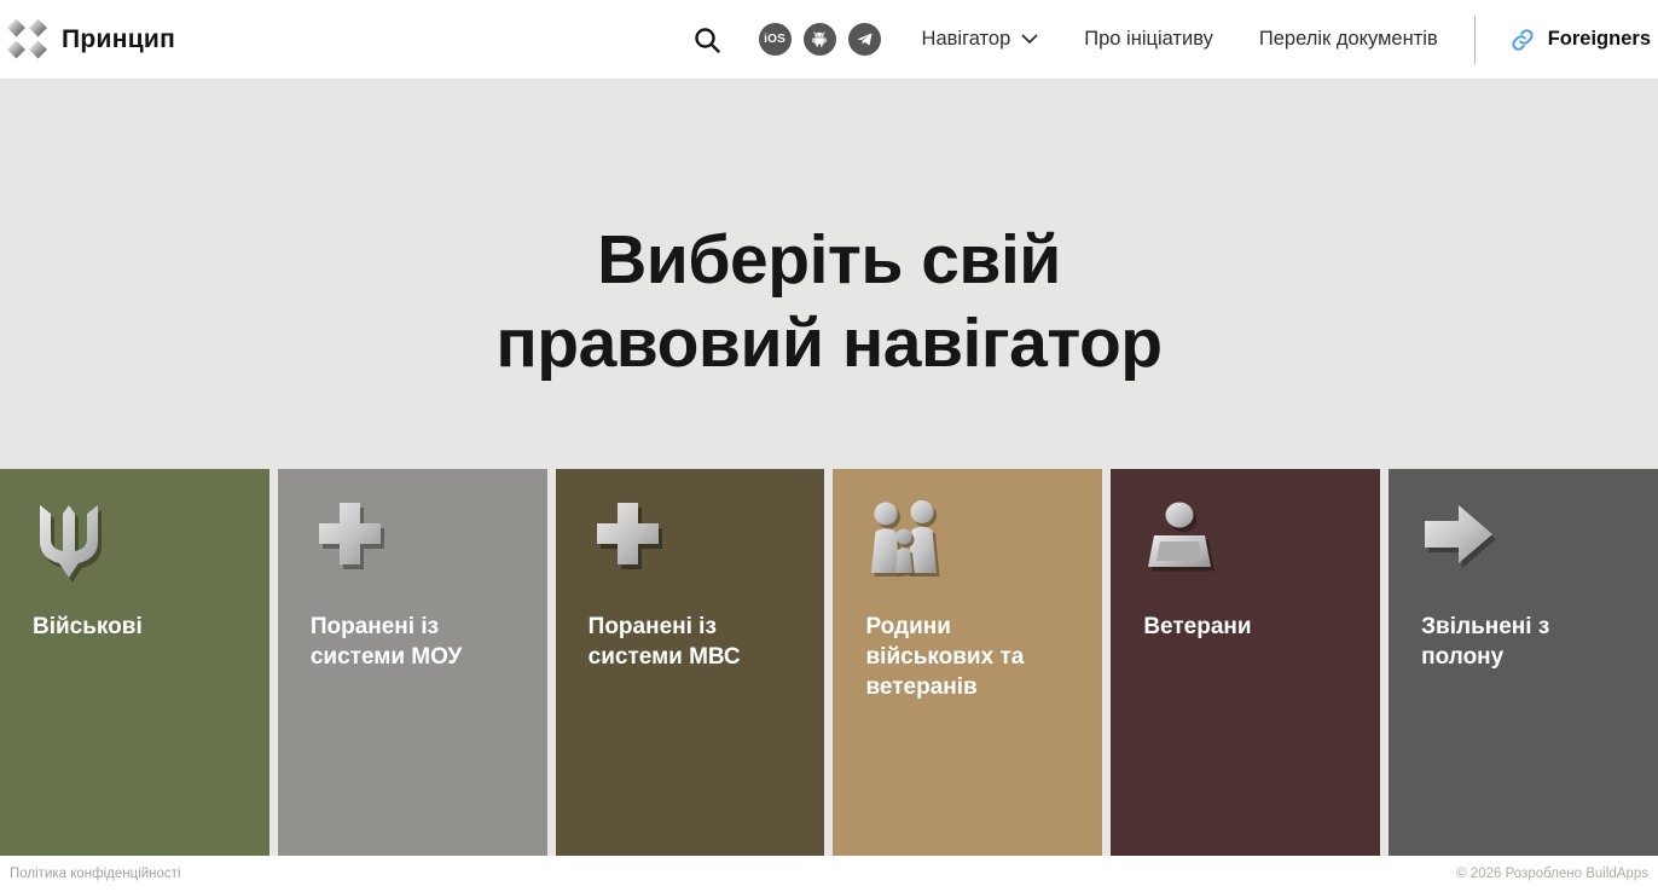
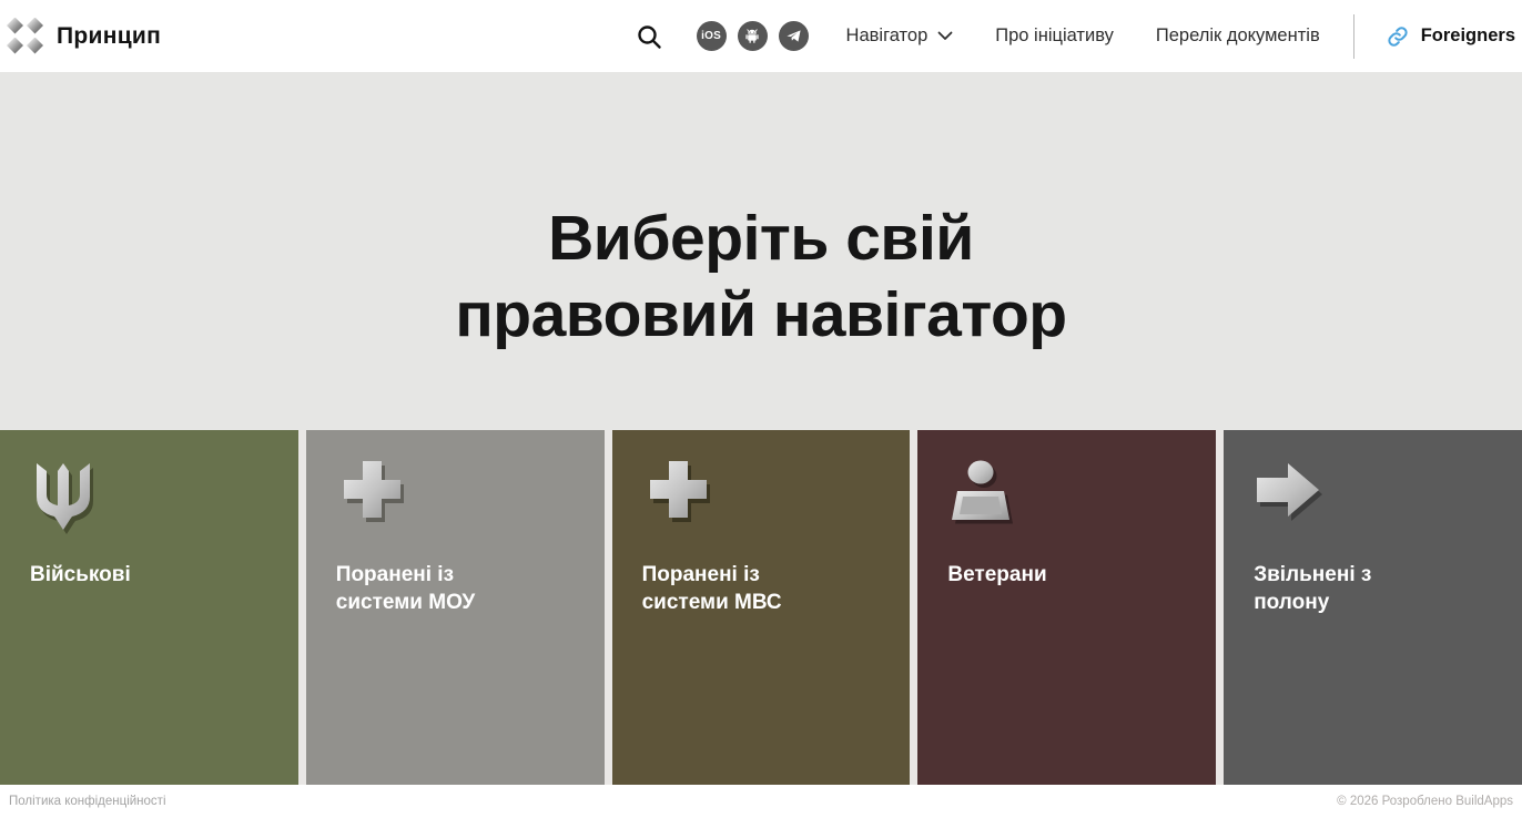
  Принцип
  iOS
  Навігатор
  Про ініціативу
  Перелік документів
  Foreigners
  Виберіть свій
  правовий навігатор
  Військові
  Поранені із системи МОУ
  Поранені із системи МВС
- Родини військових та ветеранів
  Ветерани
  Звільнені з полону
  Політика конфіденційності
  © 2026 Розроблено BuildApps
